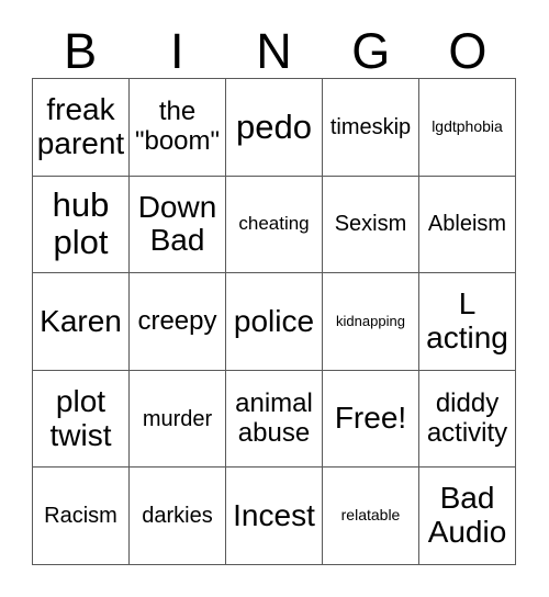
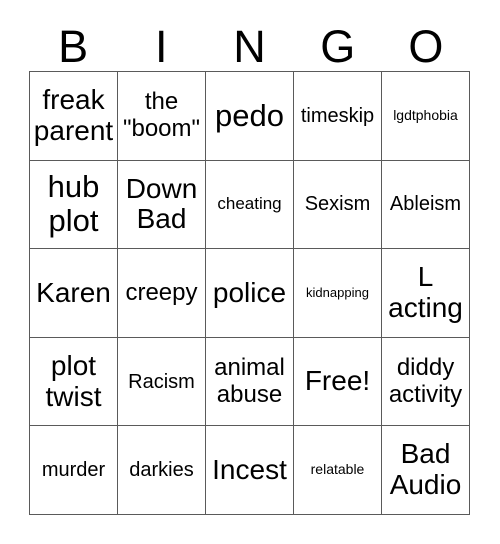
  B
  I
  N
  G
  O
  freak
  parent
  the
  "boom"
  pedo
  timeskip
  lgdtphobia
  hub
  plot
  Down
  Bad
  cheating
  Sexism
  Ableism
  Karen
  creepy
  police
  kidnapping
  L
  acting
  plot
  twist
- murder
+ Racism
  animal
  abuse
  Free!
  diddy
  activity
- Racism
+ murder
  darkies
  Incest
  relatable
  Bad
  Audio
